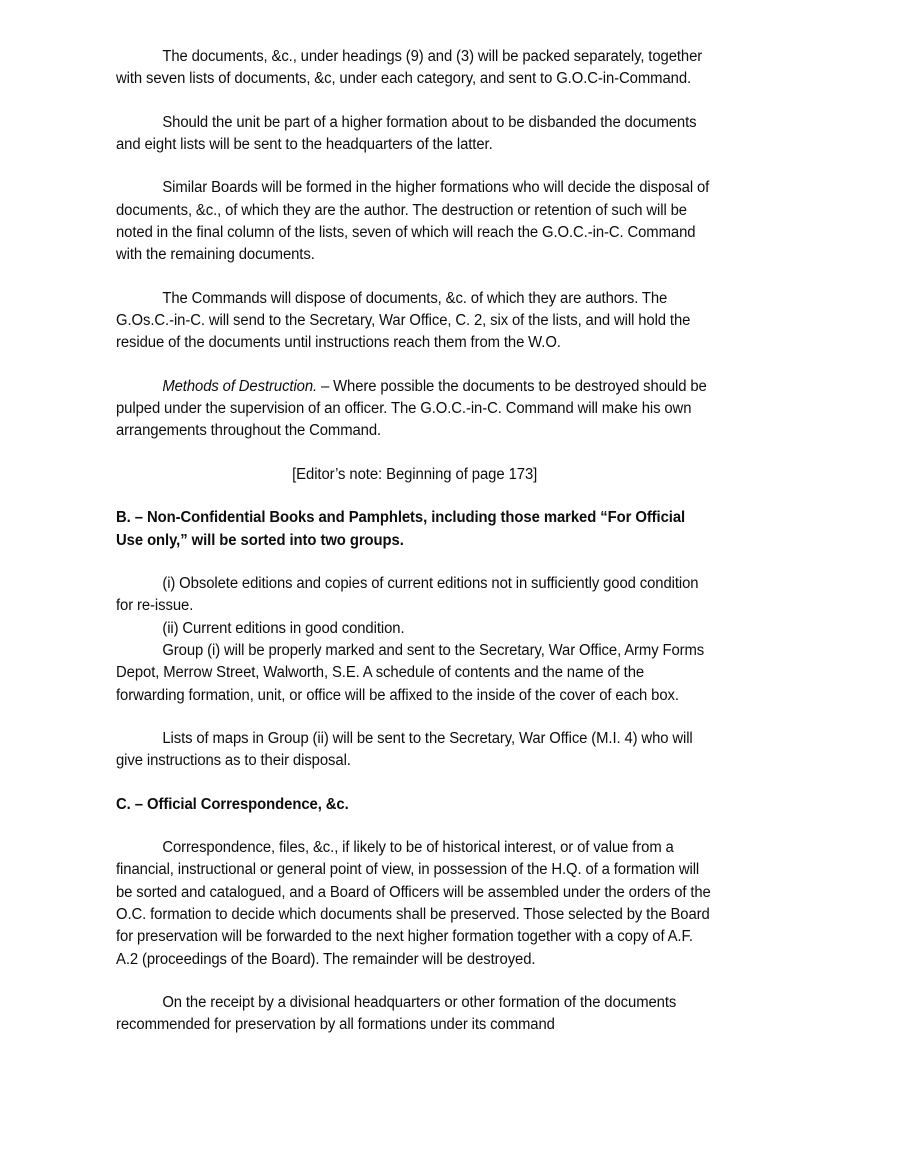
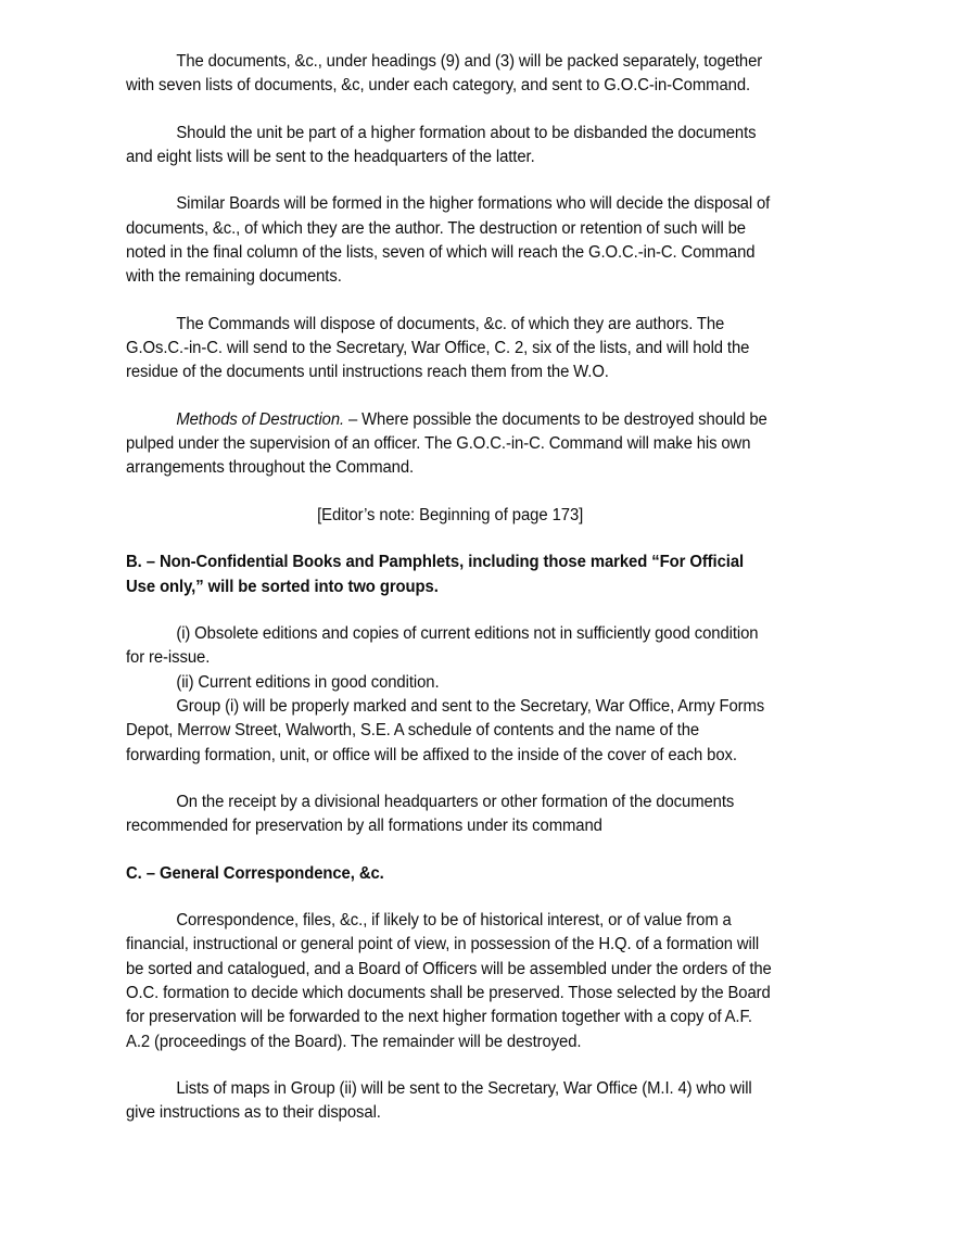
  The documents, &c., under headings (9) and (3) will be packed separately, together with seven lists of documents, &c, under each category, and sent to G.O.C-in-Command.
  Should the unit be part of a higher formation about to be disbanded the documents and eight lists will be sent to the headquarters of the latter.
  Similar Boards will be formed in the higher formations who will decide the disposal of documents, &c., of which they are the author. The destruction or retention of such will be noted in the final column of the lists, seven of which will reach the G.O.C.-in-C. Command with the remaining documents.
  The Commands will dispose of documents, &c. of which they are authors. The G.Os.C.-in-C. will send to the Secretary, War Office, C. 2, six of the lists, and will hold the residue of the documents until instructions reach them from the W.O.
  Methods of Destruction. – Where possible the documents to be destroyed should be pulped under the supervision of an officer. The G.O.C.-in-C. Command will make his own arrangements throughout the Command.
  [Editor’s note: Beginning of page 173]
  B. – Non-Confidential Books and Pamphlets, including those marked “For Official Use only,” will be sorted into two groups.
  (i) Obsolete editions and copies of current editions not in sufficiently good condition for re-issue.
  (ii) Current editions in good condition.
  Group (i) will be properly marked and sent to the Secretary, War Office, Army Forms Depot, Merrow Street, Walworth, S.E. A schedule of contents and the name of the forwarding formation, unit, or office will be affixed to the inside of the cover of each box.
- Lists of maps in Group (ii) will be sent to the Secretary, War Office (M.I. 4) who will give instructions as to their disposal.
+ On the receipt by a divisional headquarters or other formation of the documents recommended for preservation by all formations under its command
- C. – Official Correspondence, &c.
+ C. – General Correspondence, &c.
  Correspondence, files, &c., if likely to be of historical interest, or of value from a financial, instructional or general point of view, in possession of the H.Q. of a formation will be sorted and catalogued, and a Board of Officers will be assembled under the orders of the O.C. formation to decide which documents shall be preserved. Those selected by the Board for preservation will be forwarded to the next higher formation together with a copy of A.F. A.2 (proceedings of the Board). The remainder will be destroyed.
- On the receipt by a divisional headquarters or other formation of the documents recommended for preservation by all formations under its command
+ Lists of maps in Group (ii) will be sent to the Secretary, War Office (M.I. 4) who will give instructions as to their disposal.
